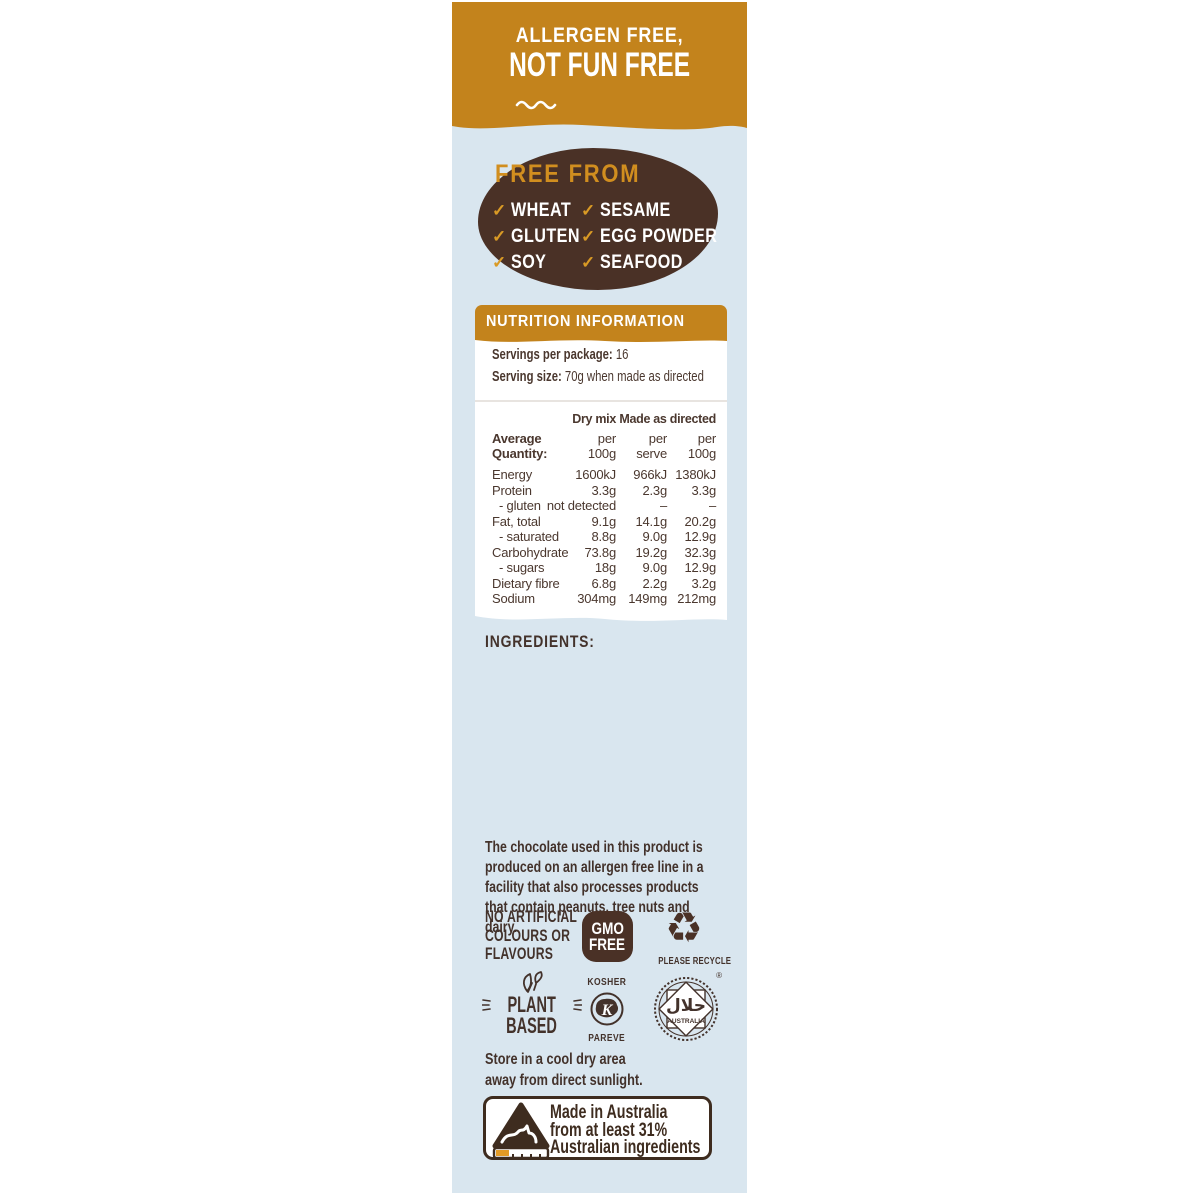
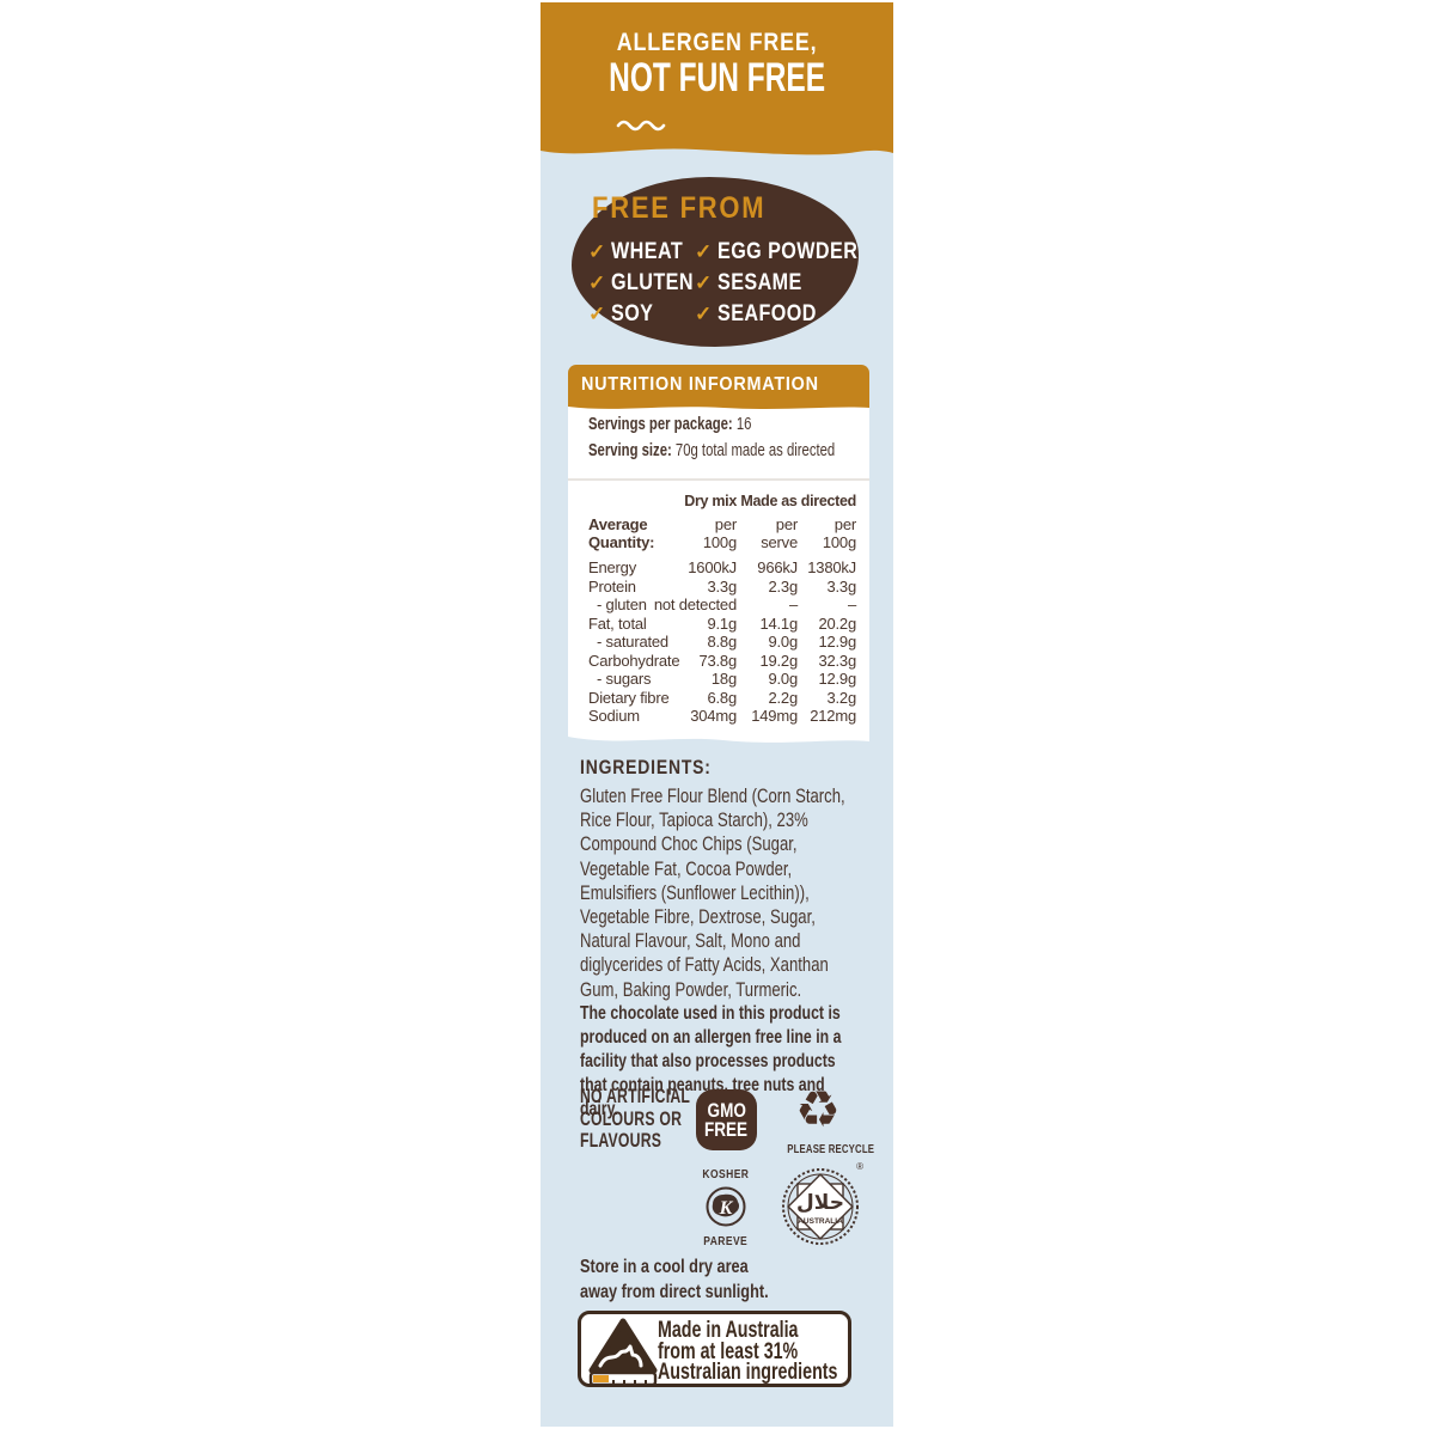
  ALLERGEN FREE,
  NOT FUN FREE
  FREE FROM
  ✓
  WHEAT
  ✓
  GLUTEN
  ✓
  SOY
  ✓
- SESAME
+ EGG POWDER
  ✓
- EGG POWDER
+ SESAME
  ✓
  SEAFOOD
  NUTRITION INFORMATION
  Servings per package: 16
- Serving size: 70g when made as directed
+ Serving size: 70g total made as directed
  Dry mix
  Made as directed
  Average
  Quantity:
  per
  100g
  per
  serve
  per
  100g
  Energy
  1600kJ
  966kJ
  1380kJ
  Protein
  3.3g
  2.3g
  3.3g
  - gluten
  not detected
  –
  –
  Fat, total
  9.1g
  14.1g
  20.2g
  - saturated
  8.8g
  9.0g
  12.9g
  Carbohydrate
  73.8g
  19.2g
  32.3g
  - sugars
  18g
  9.0g
  12.9g
  Dietary fibre
  6.8g
  2.2g
  3.2g
  Sodium
  304mg
  149mg
  212mg
  INGREDIENTS:
+ Gluten Free Flour Blend (Corn Starch, Rice Flour, Tapioca Starch), 23% Compound Choc Chips (Sugar, Vegetable Fat, Cocoa Powder, Emulsifiers (Sunflower Lecithin)), Vegetable Fibre, Dextrose, Sugar, Natural Flavour, Salt, Mono and diglycerides of Fatty Acids, Xanthan Gum, Baking Powder, Turmeric.
  The chocolate used in this product is produced on an allergen free line in a facility that also processes products that contain peanuts, tree nuts and dairy.
  NO ARTIFICIAL
  COLOURS OR
  FLAVOURS
  GMO
  FREE
  ♻
  PLEASE RECYCLE
- PLANT
- BASED
  KOSHER
  K
  PAREVE
  ®
  حلال
  Store in a cool dry area
  away from direct sunlight.
  Made in Australia
  from at least 31%
  Australian ingredients
